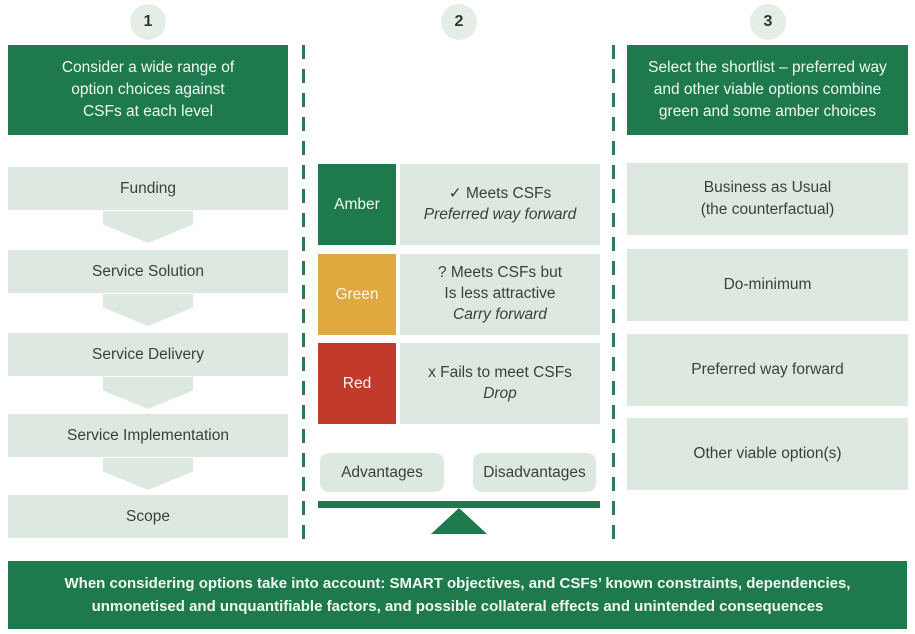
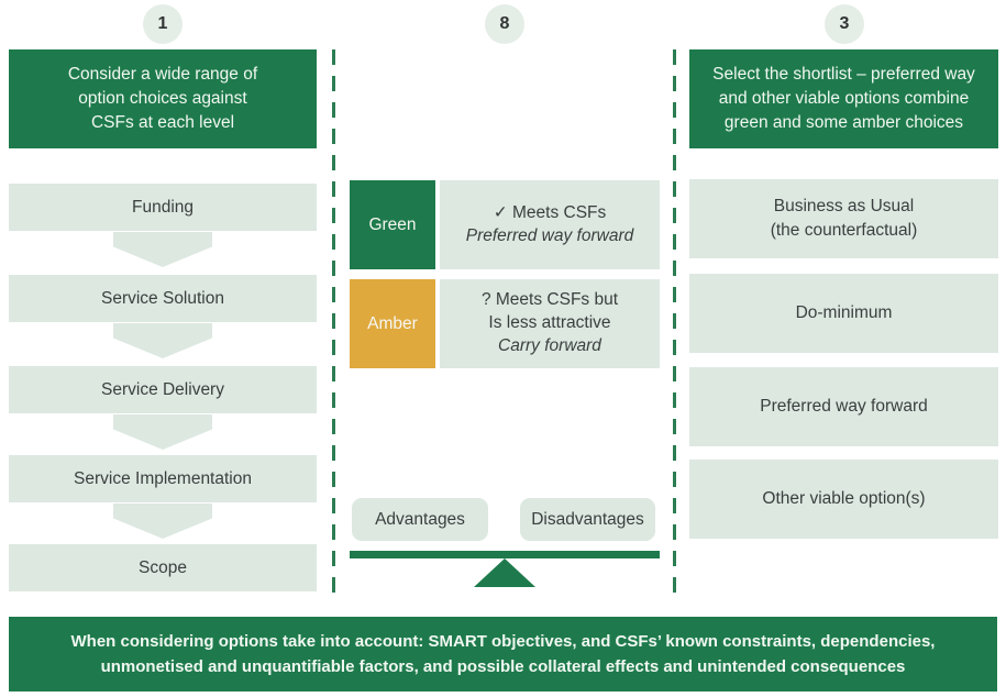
  1
- 2
+ 8
  3
  Consider a wide range of
  option choices against
  CSFs at each level
  Select the shortlist – preferred way
  and other viable options combine
  green and some amber choices
  Funding
  Service Solution
  Service Delivery
  Service Implementation
  Scope
- Amber
+ Green
  ✓ Meets CSFs
  Preferred way forward
- Green
+ Amber
  ? Meets CSFs but
  Is less attractive
  Carry forward
- Red
- x Fails to meet CSFs
- Drop
  Advantages
  Disadvantages
  Business as Usual
  (the counterfactual)
  Do-minimum
  Preferred way forward
  Other viable option(s)
  When considering options take into account: SMART objectives, and CSFs’ known constraints, dependencies,
  unmonetised and unquantifiable factors, and possible collateral effects and unintended consequences
